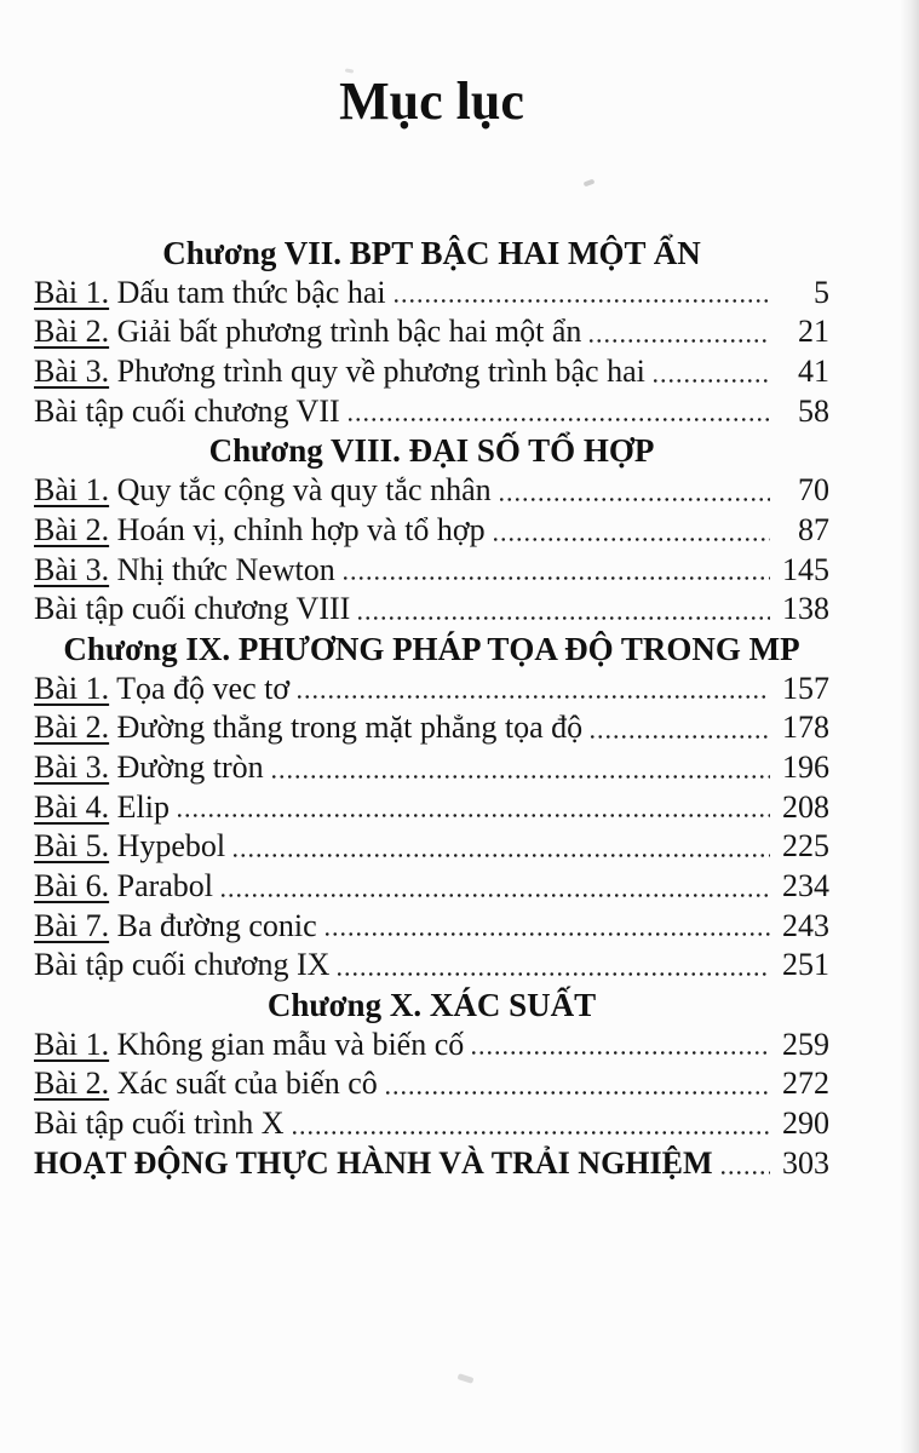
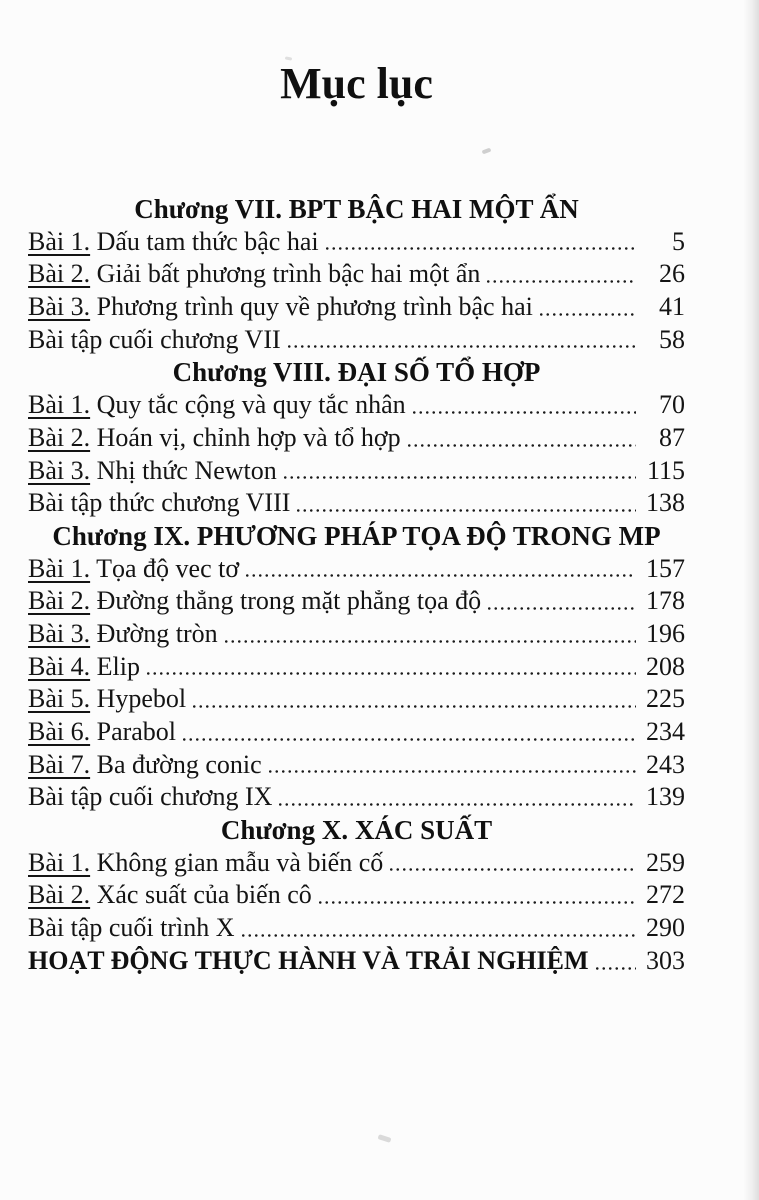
  Mục lục
  Chương VII. BPT BẬC HAI MỘT ẨN
  Bài 1. Dấu tam thức bậc hai
  5
  Bài 2. Giải bất phương trình bậc hai một ẩn
- 21
+ 26
  Bài 3. Phương trình quy về phương trình bậc hai
  41
  Bài tập cuối chương VII
  58
  Chương VIII. ĐẠI SỐ TỔ HỢP
  Bài 1. Quy tắc cộng và quy tắc nhân
  70
  Bài 2. Hoán vị, chỉnh hợp và tổ hợp
  87
  Bài 3. Nhị thức Newton
- 145
+ 115
- Bài tập cuối chương VIII
+ Bài tập thức chương VIII
  138
  Chương IX. PHƯƠNG PHÁP TỌA ĐỘ TRONG MP
  Bài 1. Tọa độ vec tơ
  157
  Bài 2. Đường thẳng trong mặt phẳng tọa độ
  178
  Bài 3. Đường tròn
  196
  Bài 4. Elip
  208
  Bài 5. Hypebol
  225
  Bài 6. Parabol
  234
  Bài 7. Ba đường conic
  243
  Bài tập cuối chương IX
- 251
+ 139
  Chương X. XÁC SUẤT
  Bài 1. Không gian mẫu và biến cố
  259
  Bài 2. Xác suất của biến cô
  272
  Bài tập cuối trình X
  290
  HOẠT ĐỘNG THỰC HÀNH VÀ TRẢI NGHIỆM
  303
